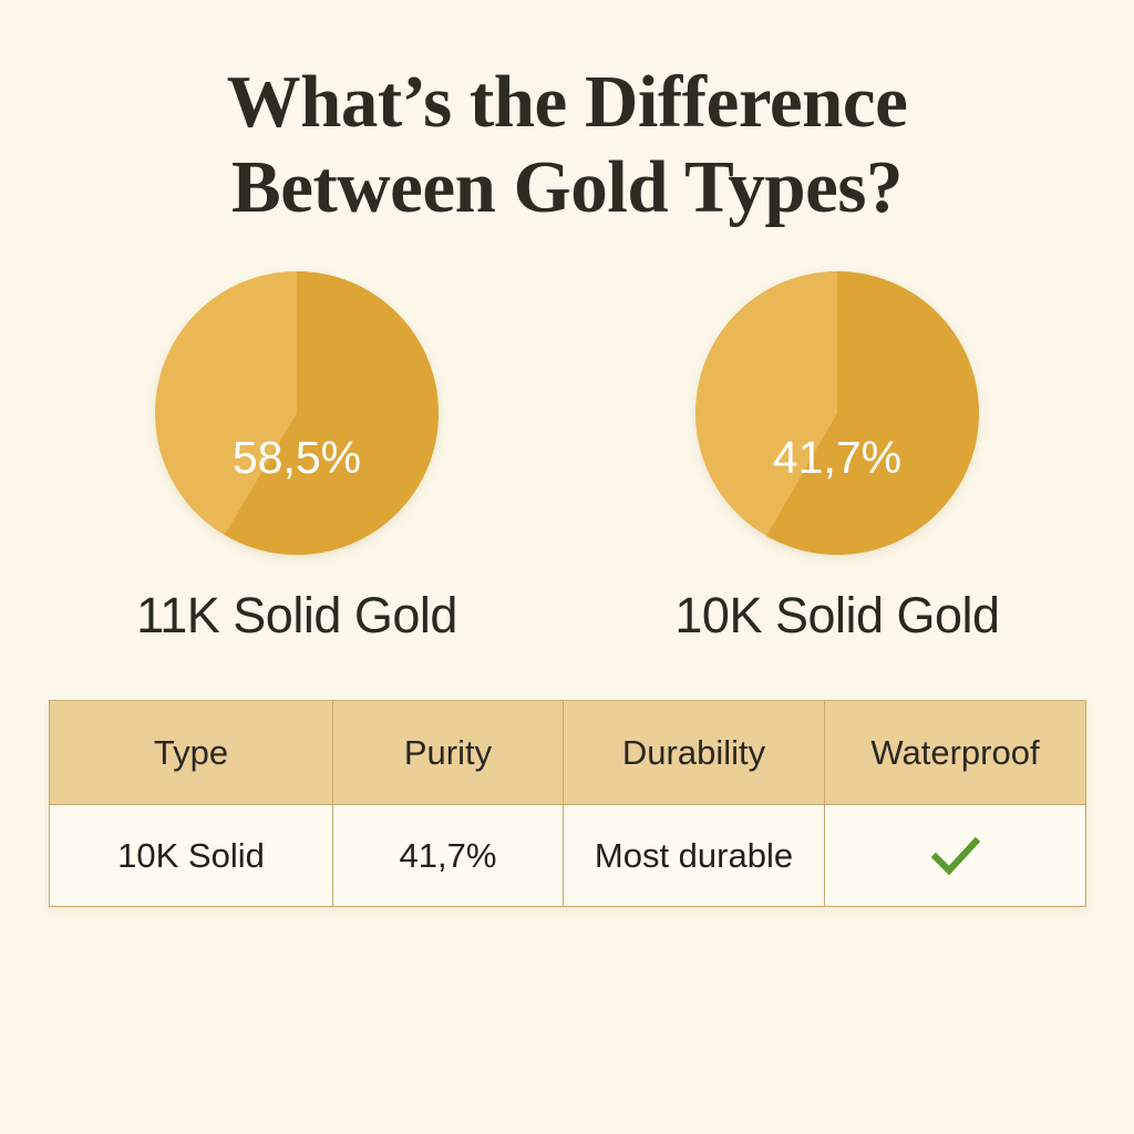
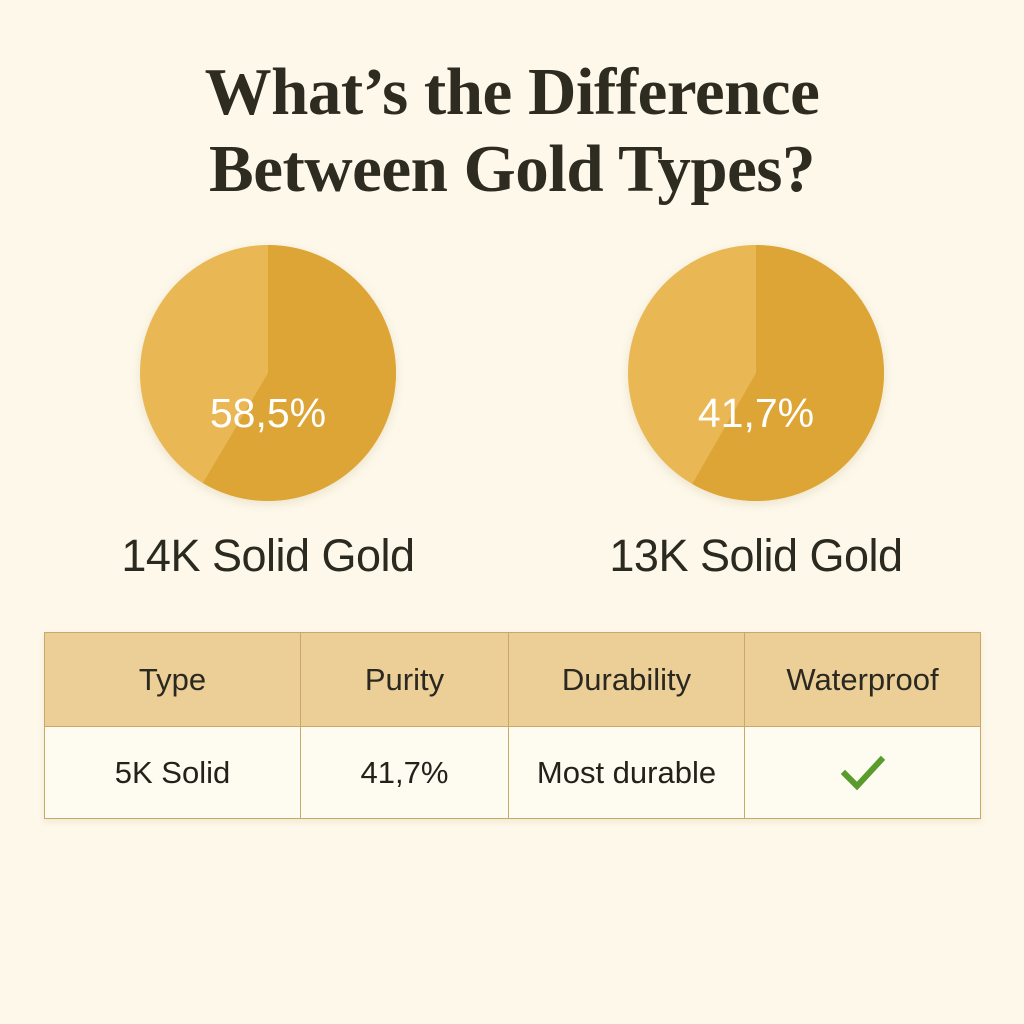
  What’s the Difference
  Between Gold Types?
  58,5%
- 11K Solid Gold
+ 14K Solid Gold
  41,7%
- 10K Solid Gold
+ 13K Solid Gold
  Type	Purity	Durability	Waterproof
- 10K Solid	41,7%	Most durable
+ 5K Solid	41,7%	Most durable
